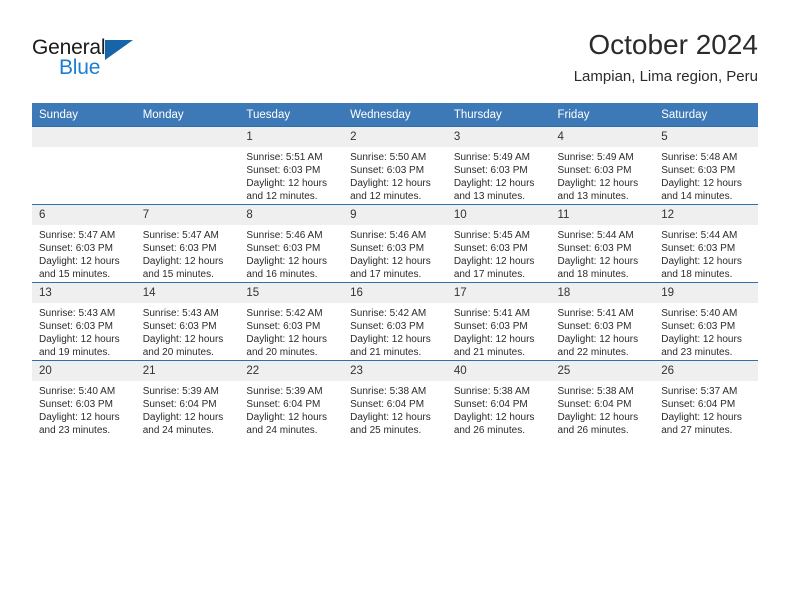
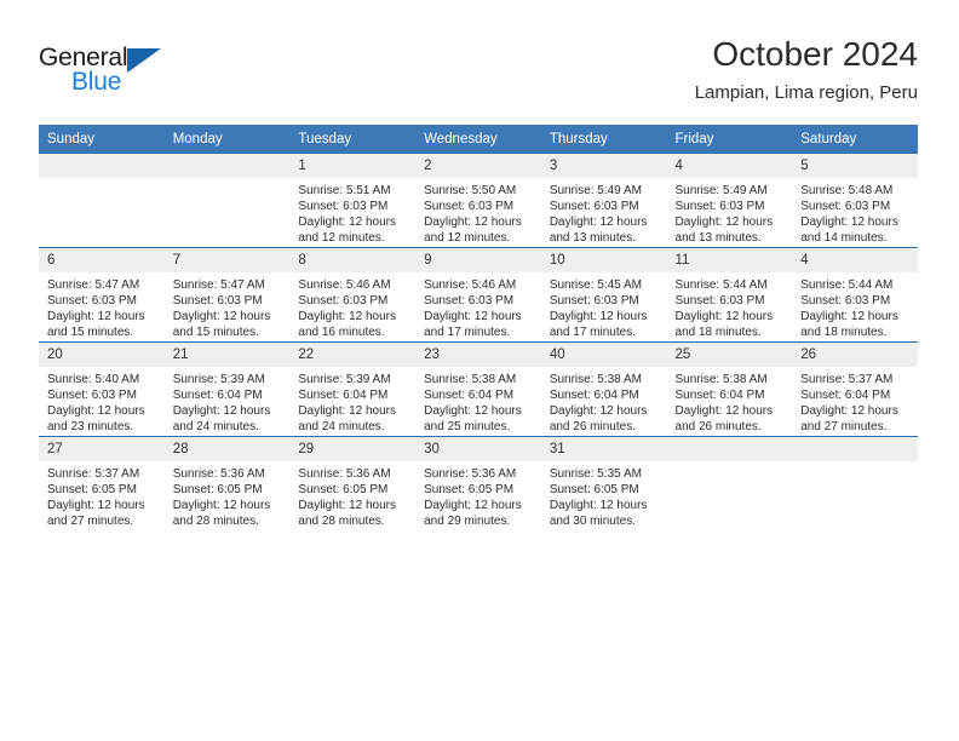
  General
  Blue
  October 2024
  Lampian, Lima region, Peru
  Sunday	Monday	Tuesday	Wednesday	Thursday	Friday	Saturday
  		1 Sunrise: 5:51 AM Sunset: 6:03 PM Daylight: 12 hours and 12 minutes.	2 Sunrise: 5:50 AM Sunset: 6:03 PM Daylight: 12 hours and 12 minutes.	3 Sunrise: 5:49 AM Sunset: 6:03 PM Daylight: 12 hours and 13 minutes.	4 Sunrise: 5:49 AM Sunset: 6:03 PM Daylight: 12 hours and 13 minutes.	5 Sunrise: 5:48 AM Sunset: 6:03 PM Daylight: 12 hours and 14 minutes.
- 6 Sunrise: 5:47 AM Sunset: 6:03 PM Daylight: 12 hours and 15 minutes.	7 Sunrise: 5:47 AM Sunset: 6:03 PM Daylight: 12 hours and 15 minutes.	8 Sunrise: 5:46 AM Sunset: 6:03 PM Daylight: 12 hours and 16 minutes.	9 Sunrise: 5:46 AM Sunset: 6:03 PM Daylight: 12 hours and 17 minutes.	10 Sunrise: 5:45 AM Sunset: 6:03 PM Daylight: 12 hours and 17 minutes.	11 Sunrise: 5:44 AM Sunset: 6:03 PM Daylight: 12 hours and 18 minutes.	12 Sunrise: 5:44 AM Sunset: 6:03 PM Daylight: 12 hours and 18 minutes.
+ 6 Sunrise: 5:47 AM Sunset: 6:03 PM Daylight: 12 hours and 15 minutes.	7 Sunrise: 5:47 AM Sunset: 6:03 PM Daylight: 12 hours and 15 minutes.	8 Sunrise: 5:46 AM Sunset: 6:03 PM Daylight: 12 hours and 16 minutes.	9 Sunrise: 5:46 AM Sunset: 6:03 PM Daylight: 12 hours and 17 minutes.	10 Sunrise: 5:45 AM Sunset: 6:03 PM Daylight: 12 hours and 17 minutes.	11 Sunrise: 5:44 AM Sunset: 6:03 PM Daylight: 12 hours and 18 minutes.	4 Sunrise: 5:44 AM Sunset: 6:03 PM Daylight: 12 hours and 18 minutes.
- 13 Sunrise: 5:43 AM Sunset: 6:03 PM Daylight: 12 hours and 19 minutes.	14 Sunrise: 5:43 AM Sunset: 6:03 PM Daylight: 12 hours and 20 minutes.	15 Sunrise: 5:42 AM Sunset: 6:03 PM Daylight: 12 hours and 20 minutes.	16 Sunrise: 5:42 AM Sunset: 6:03 PM Daylight: 12 hours and 21 minutes.	17 Sunrise: 5:41 AM Sunset: 6:03 PM Daylight: 12 hours and 21 minutes.	18 Sunrise: 5:41 AM Sunset: 6:03 PM Daylight: 12 hours and 22 minutes.	19 Sunrise: 5:40 AM Sunset: 6:03 PM Daylight: 12 hours and 23 minutes.
  20 Sunrise: 5:40 AM Sunset: 6:03 PM Daylight: 12 hours and 23 minutes.	21 Sunrise: 5:39 AM Sunset: 6:04 PM Daylight: 12 hours and 24 minutes.	22 Sunrise: 5:39 AM Sunset: 6:04 PM Daylight: 12 hours and 24 minutes.	23 Sunrise: 5:38 AM Sunset: 6:04 PM Daylight: 12 hours and 25 minutes.	40 Sunrise: 5:38 AM Sunset: 6:04 PM Daylight: 12 hours and 26 minutes.	25 Sunrise: 5:38 AM Sunset: 6:04 PM Daylight: 12 hours and 26 minutes.	26 Sunrise: 5:37 AM Sunset: 6:04 PM Daylight: 12 hours and 27 minutes.
+ 27 Sunrise: 5:37 AM Sunset: 6:05 PM Daylight: 12 hours and 27 minutes.	28 Sunrise: 5:36 AM Sunset: 6:05 PM Daylight: 12 hours and 28 minutes.	29 Sunrise: 5:36 AM Sunset: 6:05 PM Daylight: 12 hours and 28 minutes.	30 Sunrise: 5:36 AM Sunset: 6:05 PM Daylight: 12 hours and 29 minutes.	31 Sunrise: 5:35 AM Sunset: 6:05 PM Daylight: 12 hours and 30 minutes.
